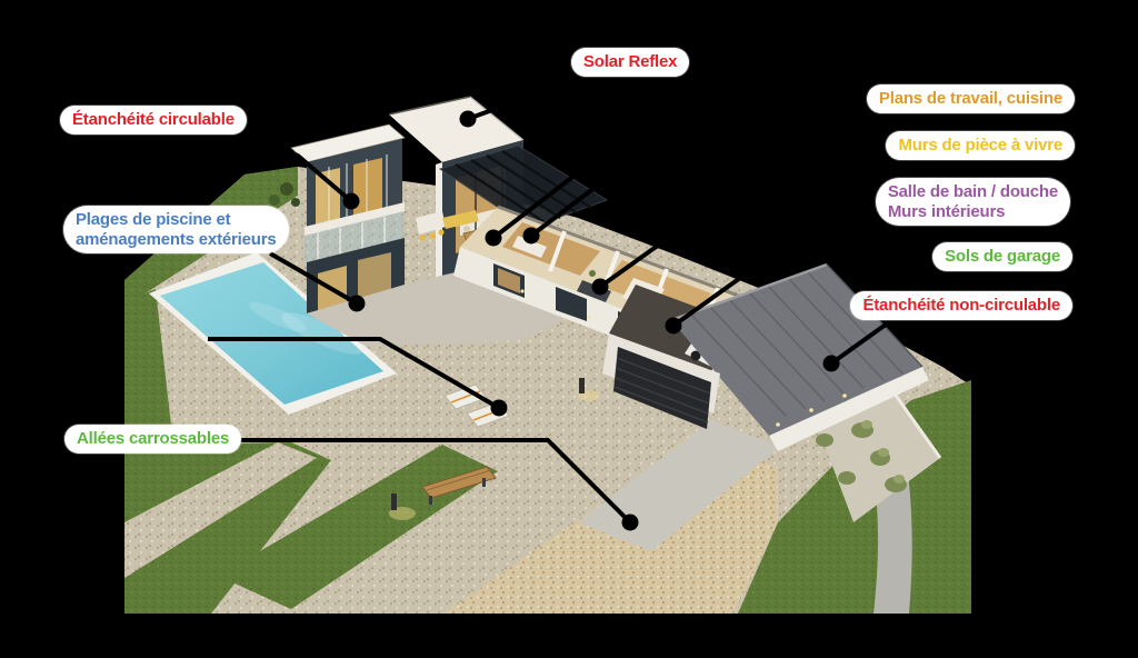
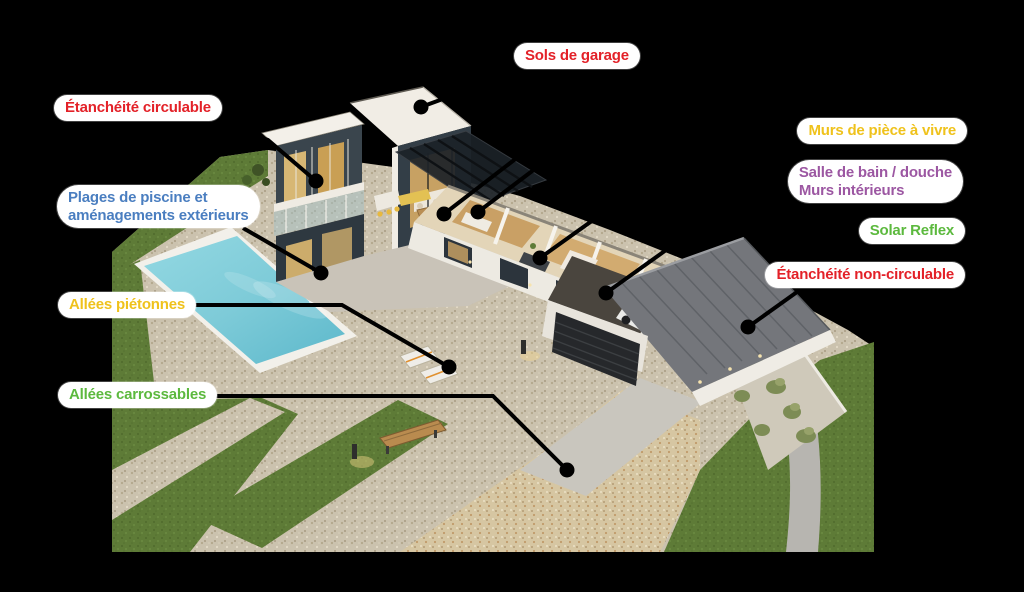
- Solar Reflex
+ Sols de garage
  Étanchéité circulable
  Plages de piscine et
  aménagements extérieurs
+ Allées piétonnes
  Allées carrossables
- Plans de travail, cuisine
  Murs de pièce à vivre
  Salle de bain / douche
  Murs intérieurs
- Sols de garage
+ Solar Reflex
  Étanchéité non-circulable
